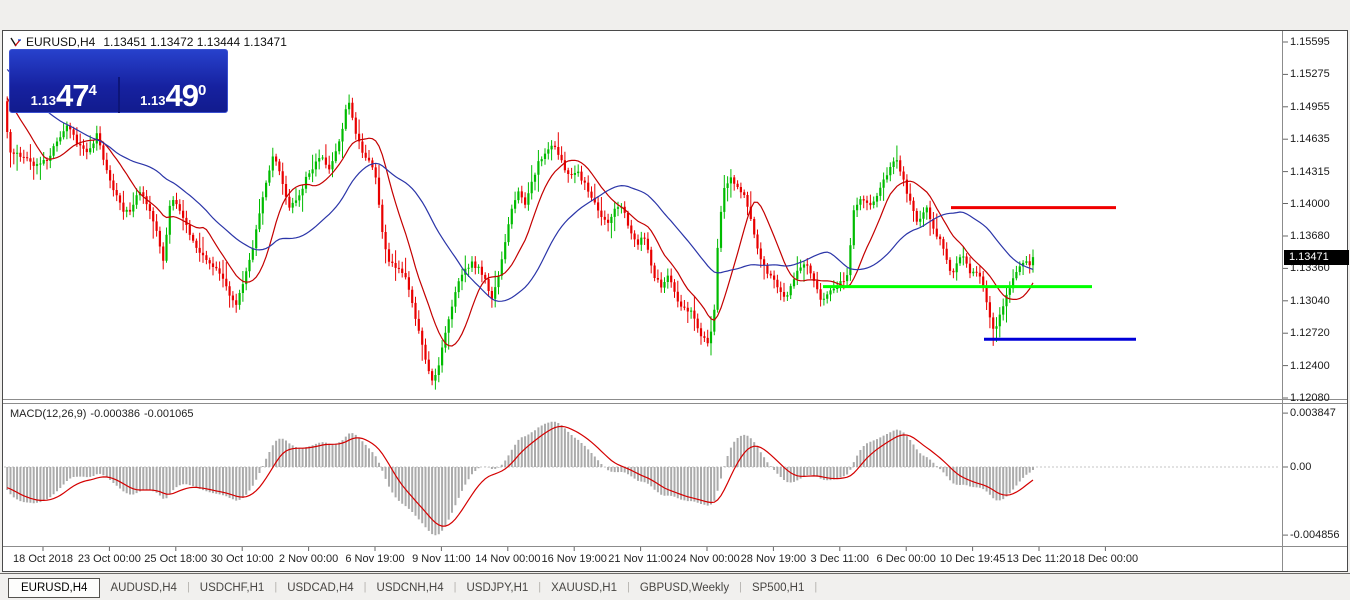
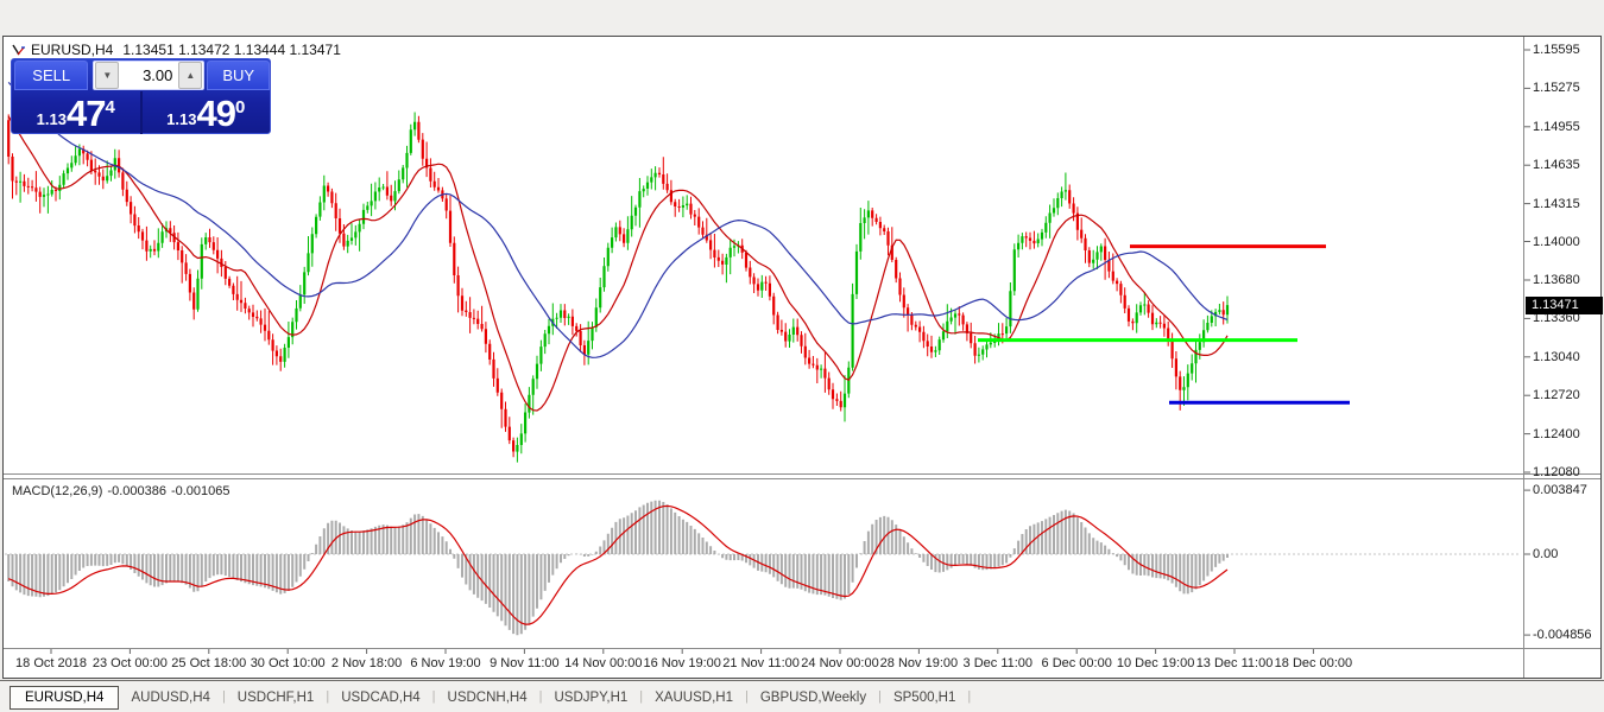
  EURUSD,H4
  1.13451 1.13472 1.13444 1.13471
+ SELL
+ ▼
+ 3.00
+ ▲
+ BUY
  1.13
  47
  4
  1.13
  49
  0
  MACD(12,26,9) -0.000386 -0.001065
  1.15595
  1.15275
  1.14955
  1.14635
  1.14315
  1.14000
  1.13680
  1.13360
  1.13040
  1.12720
  1.12400
  1.12080
  0.003847
  0.00
  -0.004856
  18 Oct 2018
  23 Oct 00:00
  25 Oct 18:00
  30 Oct 10:00
- 2 Nov 00:00
+ 2 Nov 18:00
  6 Nov 19:00
  9 Nov 11:00
  14 Nov 00:00
  16 Nov 19:00
  21 Nov 11:00
  24 Nov 00:00
  28 Nov 19:00
  3 Dec 11:00
  6 Dec 00:00
- 10 Dec 19:45
+ 10 Dec 19:00
- 13 Dec 11:20
+ 13 Dec 11:00
  18 Dec 00:00
  1.13471
  EURUSD,H4
  AUDUSD,H4
  |
  USDCHF,H1
  |
  USDCAD,H4
  |
  USDCNH,H4
  |
  USDJPY,H1
  |
  XAUUSD,H1
  |
  GBPUSD,Weekly
  |
  SP500,H1
  |
